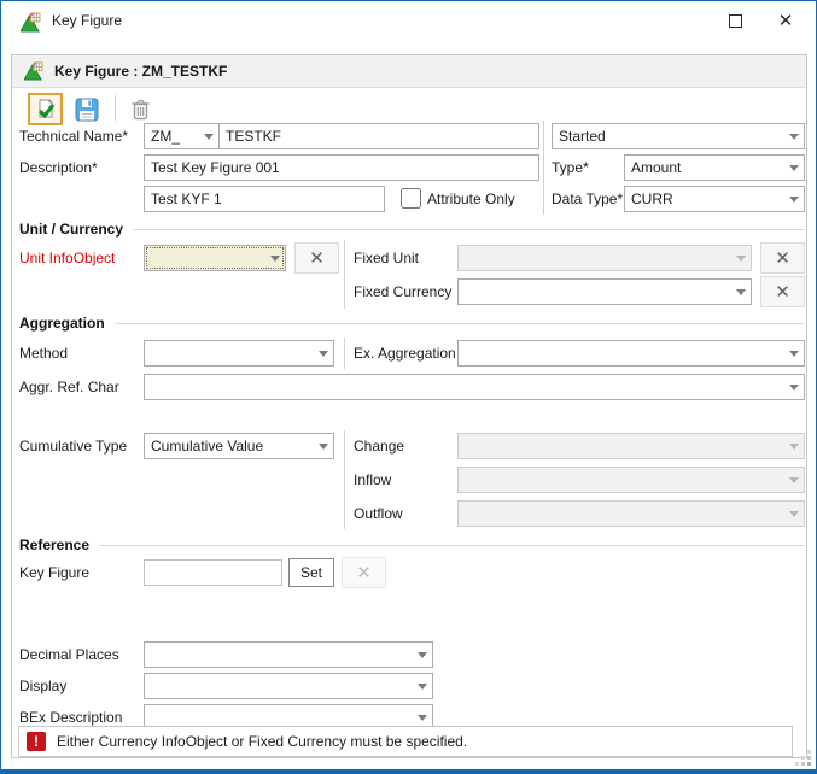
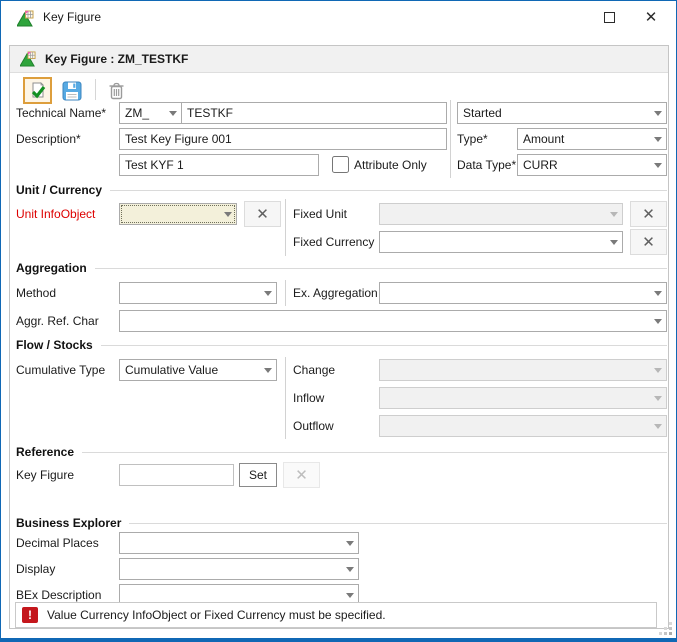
  Key Figure
  ✕
  Key Figure : ZM_TESTKF
  Technical Name*
  ZM_
  TESTKF
  Started
  Description*
  Test Key Figure 001
  Type*
  Amount
  Test KYF 1
  Attribute Only
  Data Type*
  CURR
  Unit / Currency
  Unit InfoObject
  ✕
  Fixed Unit
  ✕
  Fixed Currency
  ✕
  Aggregation
  Method
  Ex. Aggregation
  Aggr. Ref. Char
+ Flow / Stocks
  Cumulative Type
  Cumulative Value
  Change
  Inflow
  Outflow
  Reference
  Key Figure
  Set
  ✕
+ Business Explorer
  Decimal Places
  Display
  BEx Description
  !
- Either Currency InfoObject or Fixed Currency must be specified.
+ Value Currency InfoObject or Fixed Currency must be specified.
